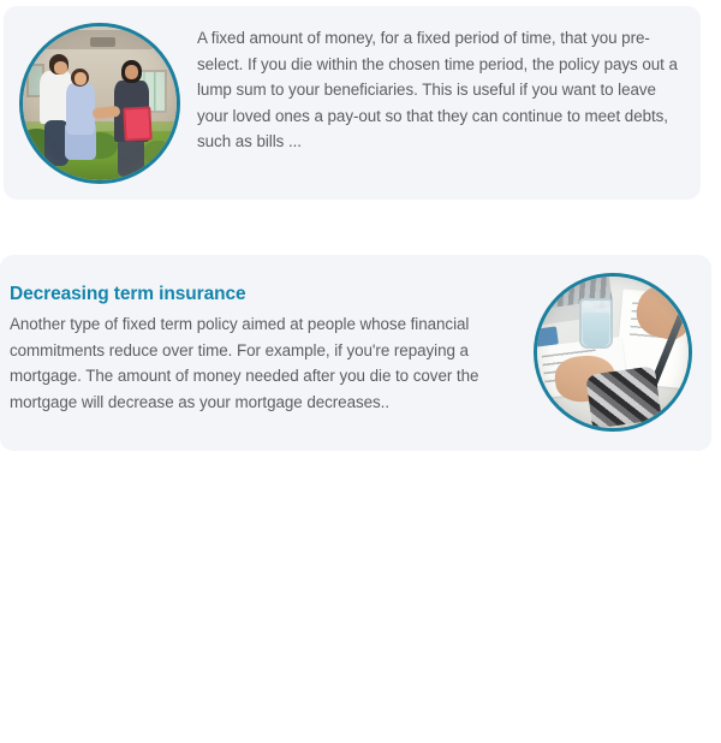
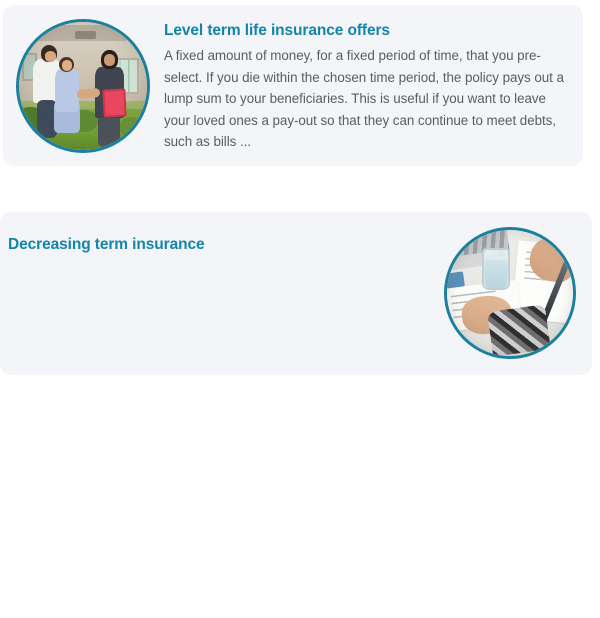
+ Level term life insurance offers
  A fixed amount of money, for a fixed period of time, that you pre-select. If you die within the chosen time period, the policy pays out a lump sum to your beneficiaries. This is useful if you want to leave your loved ones a pay-out so that they can continue to meet debts, such as bills ...
  Decreasing term insurance
- Another type of fixed term policy aimed at people whose financial commitments reduce over time. For example, if you're repaying a mortgage. The amount of money needed after you die to cover the mortgage will decrease as your mortgage decreases..
